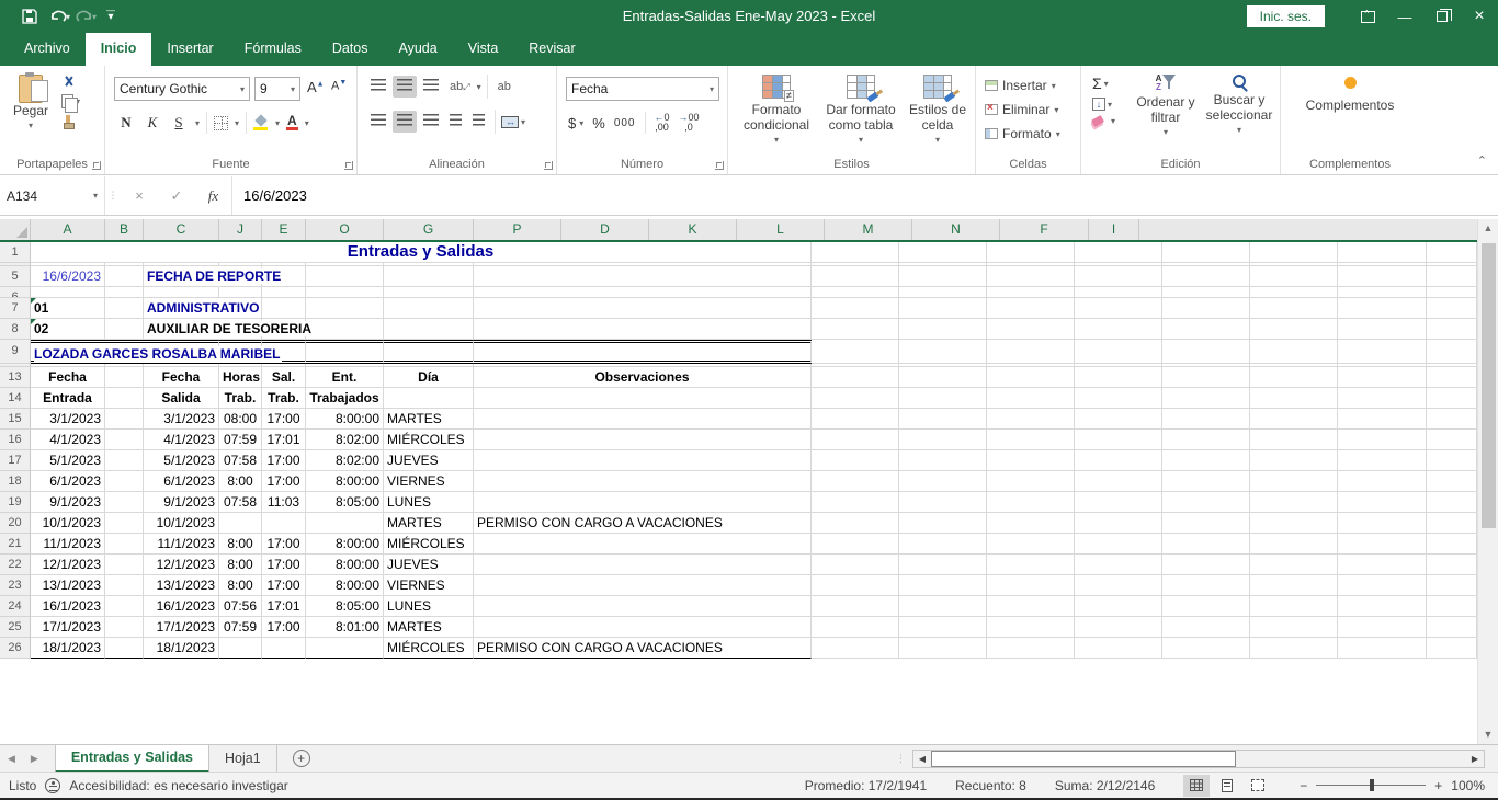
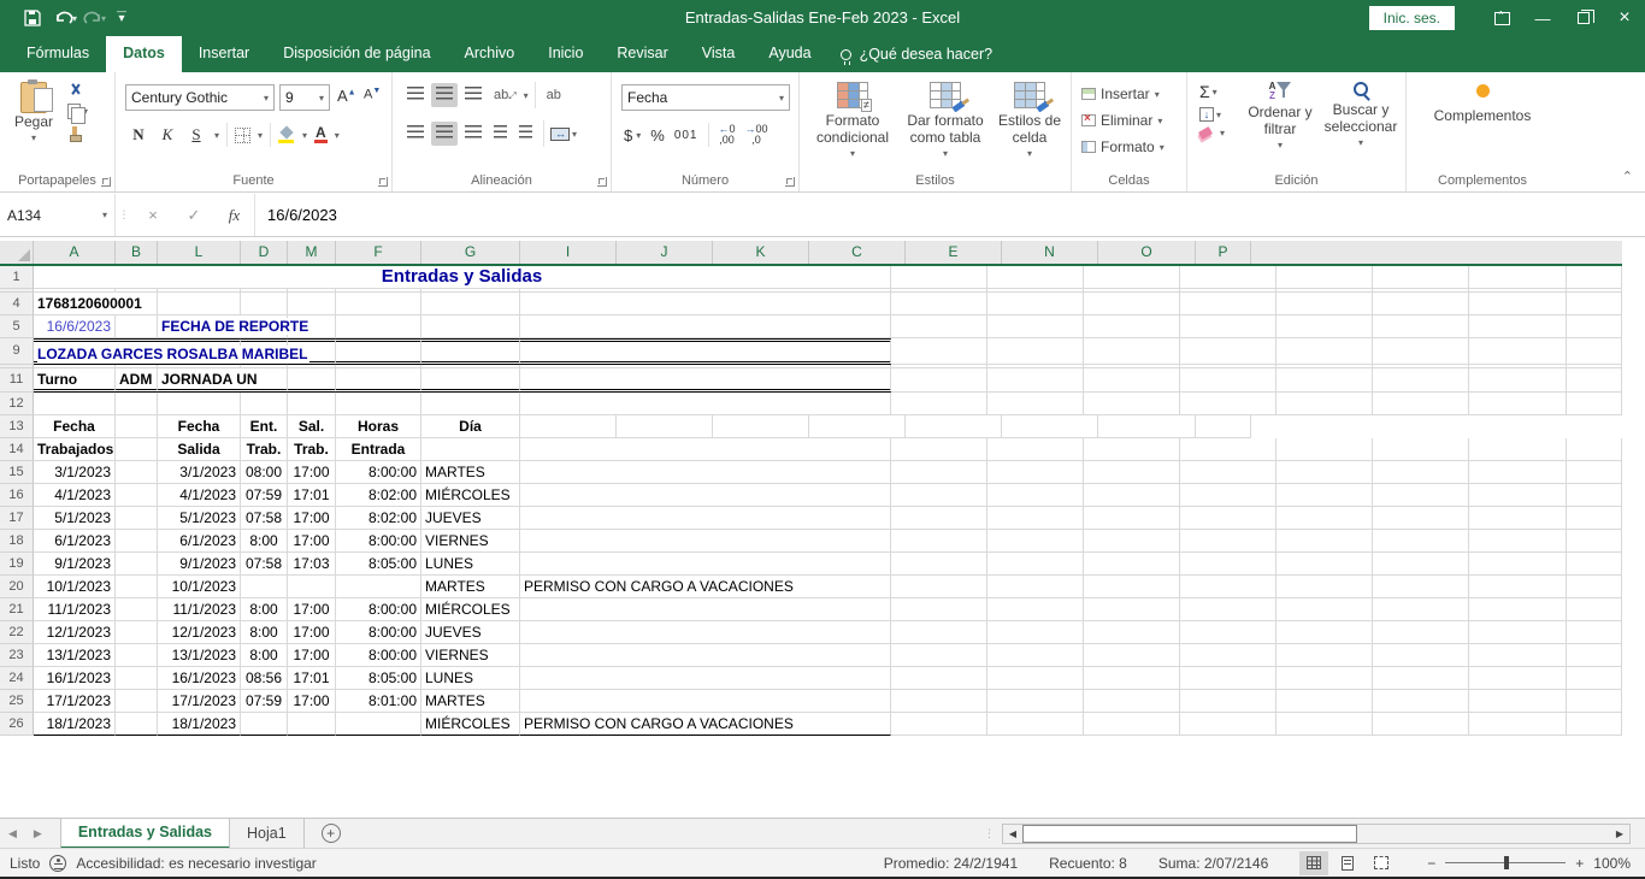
  ▾
  ▾
  ▾
  —
- Entradas-Salidas Ene-May 2023 - Excel
+ Entradas-Salidas Ene-Feb 2023 - Excel
  Inic. ses.
  —
  ×
- Archivo
+ Fórmulas
- Inicio
+ Datos
  Insertar
+ Disposición de página
- Fórmulas
+ Archivo
- Datos
+ Inicio
- Ayuda
+ Revisar
  Vista
- Revisar
+ Ayuda
+ ¿Qué desea hacer?
  Pegar
  ▾
  ▾
  Portapapeles
  Century Gothic
  ▾
  9
  ▾
  N
  K
  S
  ▾
  ▾
  ▾
  A
  ▾
  Fuente
  ab⤢
  ▾
  ab
  ▾
  Alineación
  Fecha
  ▾
  $
  ▾
  %
- 000
+ 001
  ←0
  ,00
  →00
  ,0
  Número
  ≠
  Formato condicional
  ▾
  Dar formato como tabla
  ▾
  Estilos de celda
  ▾
  Estilos
  Insertar
  ▾
  Eliminar
  ▾
  Formato
  ▾
  Celdas
  Σ
  ▾
  ↓
  ▾
  ▾
  A
  Z
  Ordenar y filtrar
  ▾
  Buscar y seleccionar
  ▾
  Edición
  Complementos
  Complementos
  ⌃
  A134
  ▾
  ⋮
  ×
  ✓
  fx
  16/6/2023
  A
  B
- C
+ L
- J
+ D
- E
+ M
- O
+ F
  G
- P
+ I
- D
+ J
  K
- L
+ C
- M
+ E
  N
- F
+ O
- I
+ P
  1
  Entradas y Salidas
+ 4
+ 1768120600001
  5
  16/6/2023
  FECHA DE REPORTE
- 6
- 7
- 01
- ADMINISTRATIVO
- 8
- 02
- AUXILIAR DE TESORERIA
  9
  LOZADA GARCES ROSALBA MARIBEL
+ 11
+ Turno
+ ADM
+ JORNADA UN
+ 12
  13
  Fecha
  Fecha
- Horas
+ Ent.
  Sal.
- Ent.
+ Horas
  Día
- Observaciones
  14
- Entrada
+ Trabajados
  Salida
  Trab.
  Trab.
- Trabajados
+ Entrada
  15
  3/1/2023
  3/1/2023
  08:00
  17:00
  8:00:00
  MARTES
  16
  4/1/2023
  4/1/2023
  07:59
  17:01
  8:02:00
  MIÉRCOLES
  17
  5/1/2023
  5/1/2023
  07:58
  17:00
  8:02:00
  JUEVES
  18
  6/1/2023
  6/1/2023
  8:00
  17:00
  8:00:00
  VIERNES
  19
  9/1/2023
  9/1/2023
  07:58
- 11:03
+ 17:03
  8:05:00
  LUNES
  20
  10/1/2023
  10/1/2023
  MARTES
  PERMISO CON CARGO A VACACIONES
  21
  11/1/2023
  11/1/2023
  8:00
  17:00
  8:00:00
  MIÉRCOLES
  22
  12/1/2023
  12/1/2023
  8:00
  17:00
  8:00:00
  JUEVES
  23
  13/1/2023
  13/1/2023
  8:00
  17:00
  8:00:00
  VIERNES
  24
  16/1/2023
  16/1/2023
- 07:56
+ 08:56
  17:01
  8:05:00
  LUNES
  25
  17/1/2023
  17/1/2023
  07:59
  17:00
  8:01:00
  MARTES
  26
  18/1/2023
  18/1/2023
  MIÉRCOLES
  PERMISO CON CARGO A VACACIONES
- ▲
- ▼
  ◀
  ▶
  Entradas y Salidas
  Hoja1
  +
  ⋮
  ◀
  ▶
  Listo
  Accesibilidad: es necesario investigar
- Promedio: 17/2/1941
+ Promedio: 24/2/1941
  Recuento: 8
- Suma: 2/12/2146
+ Suma: 2/07/2146
  −
  +
  100%
